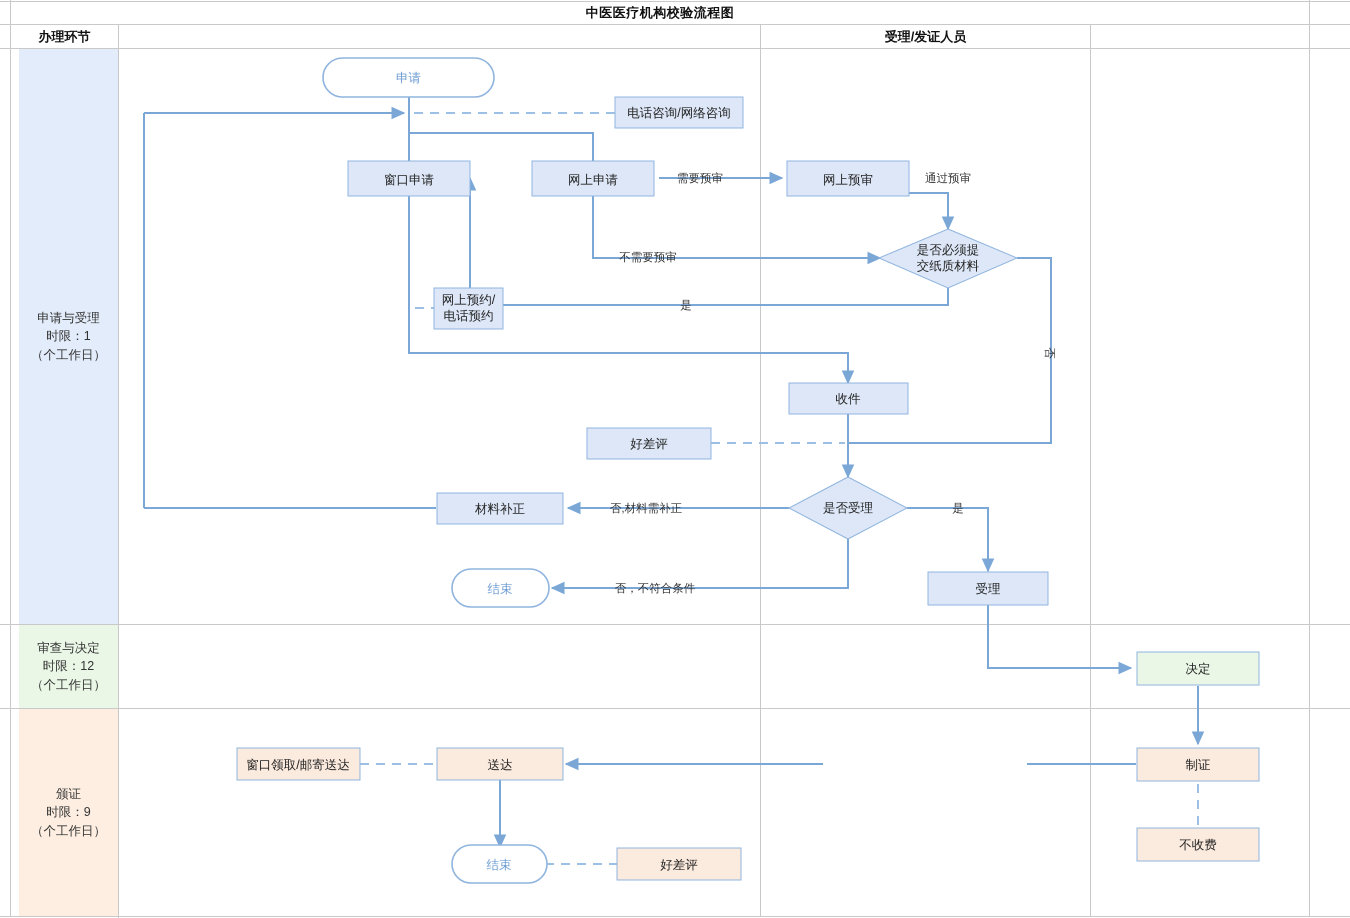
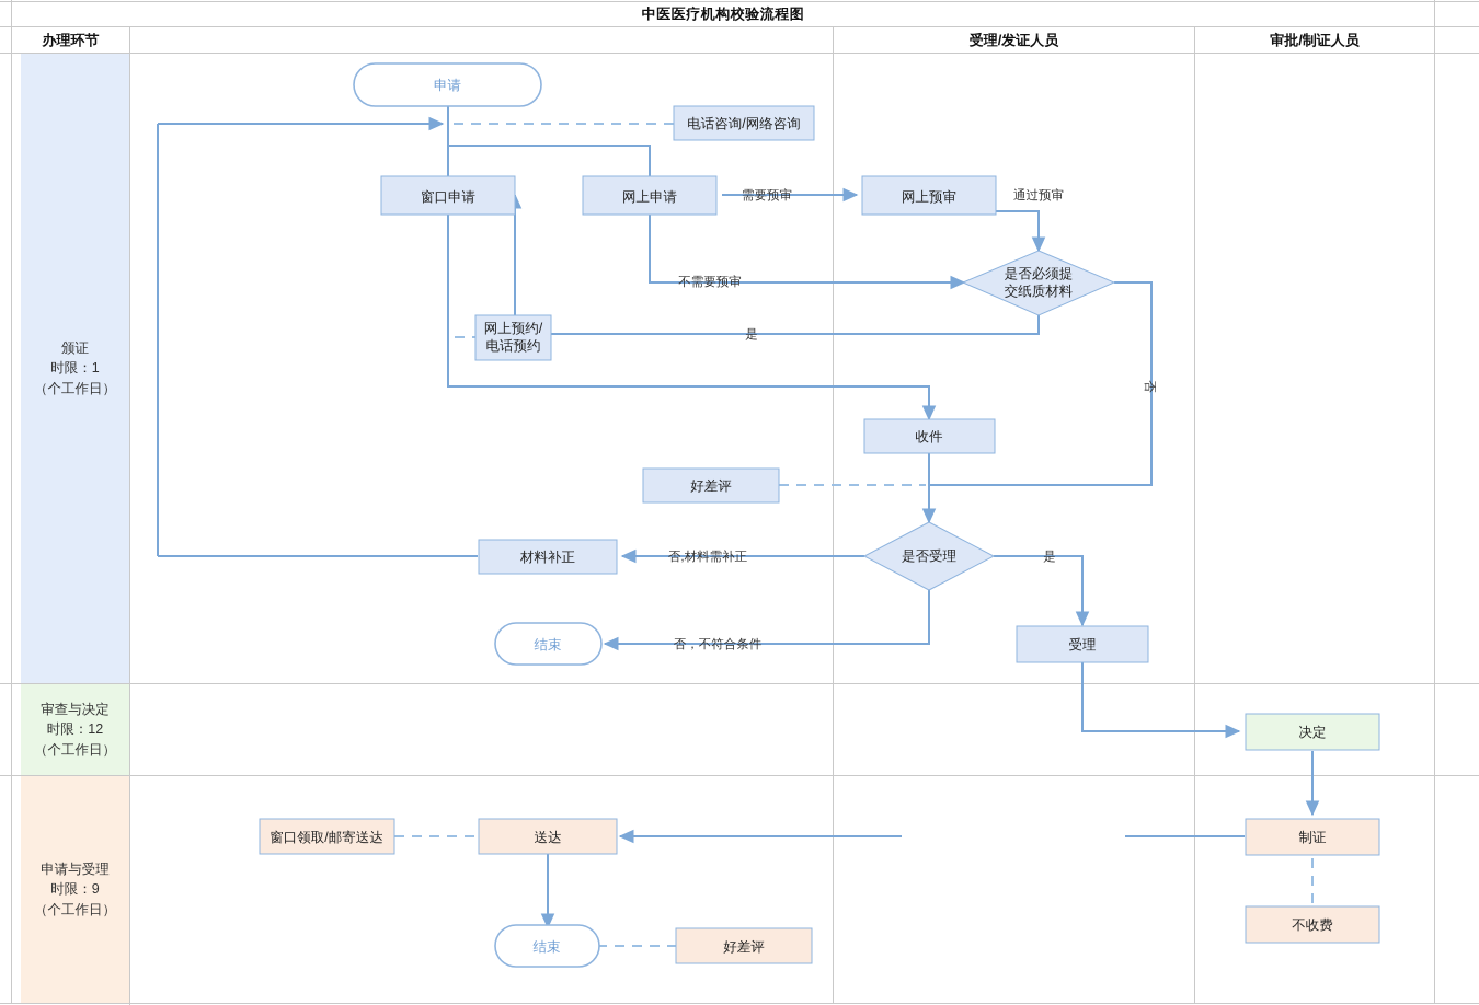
  中医医疗机构校验流程图
  办理环节
  受理/发证人员
+ 审批/制证人员
- 申请与受理
+ 颁证
  时限：1
  （个工作日）
  审查与决定
  时限：12
  （个工作日）
- 颁证
+ 申请与受理
  时限：9
  （个工作日）
  申请
  电话咨询/网络咨询
  窗口申请
  网上申请
  网上预审
  是否必须提
  交纸质材料
  网上预约/
  电话预约
  收件
  好差评
  是否受理
  材料补正
  结束
  受理
  决定
  制证
  不收费
  送达
  窗口领取/邮寄送达
  结束
  好差评
  需要预审
  通过预审
  不需要预审
  是
  否,材料需补正
  是
  否，不符合条件
